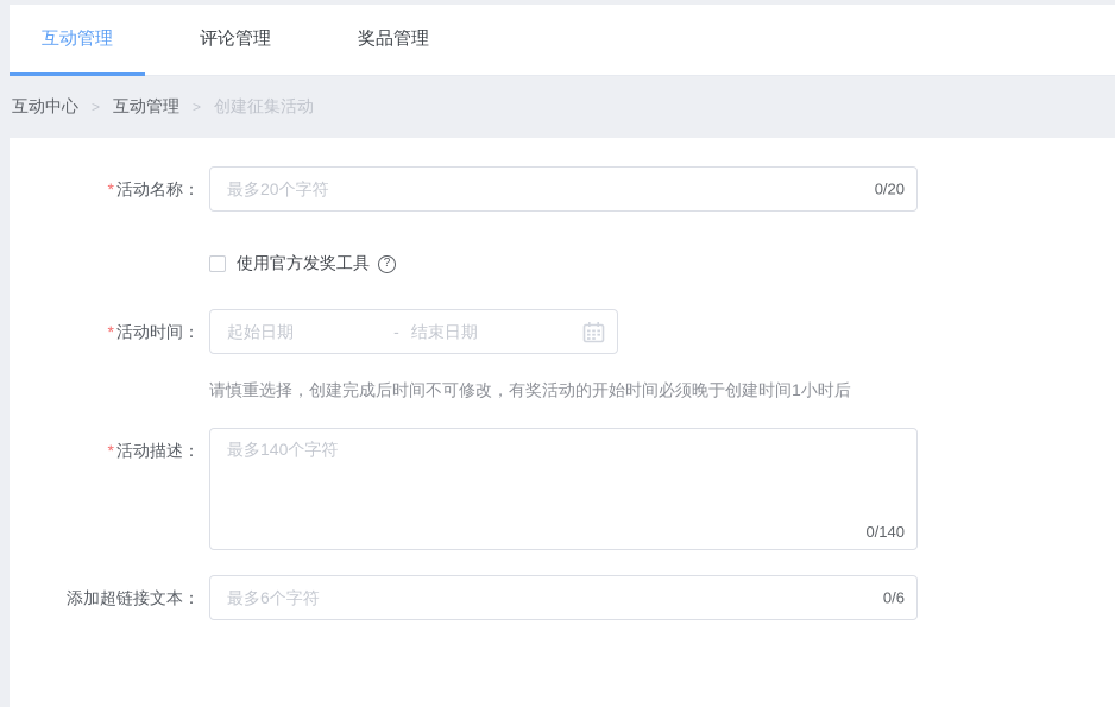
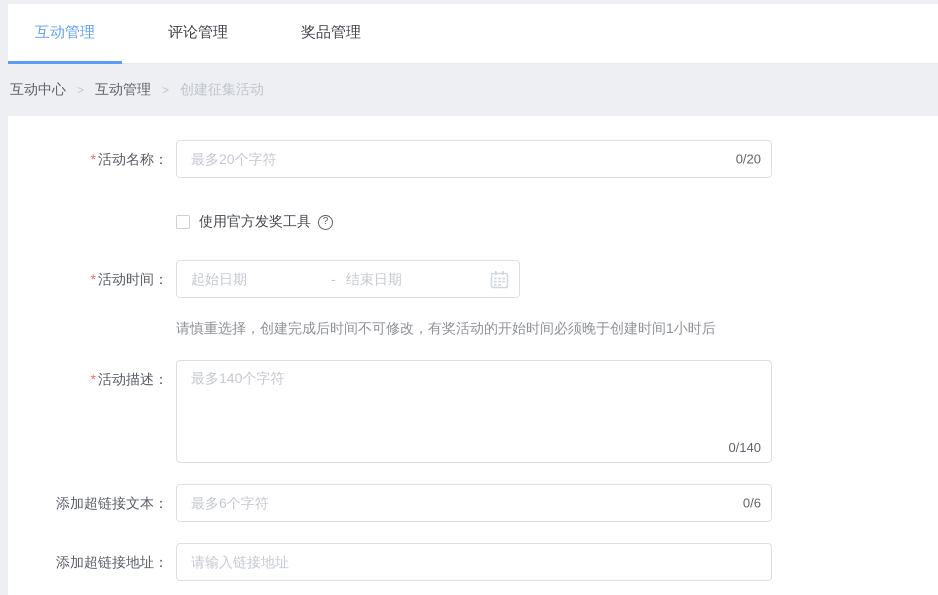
  互动管理
  评论管理
  奖品管理
  互动中心
  >
  互动管理
  >
  创建征集活动
  * 活动名称：
  最多20个字符
  0/20
  使用官方发奖工具
  ?
  * 活动时间：
  起始日期
  -
  结束日期
  请慎重选择，创建完成后时间不可修改，有奖活动的开始时间必须晚于创建时间1小时后
  * 活动描述：
  最多140个字符
  0/140
  添加超链接文本：
  最多6个字符
  0/6
+ 添加超链接地址：
+ 请输入链接地址
